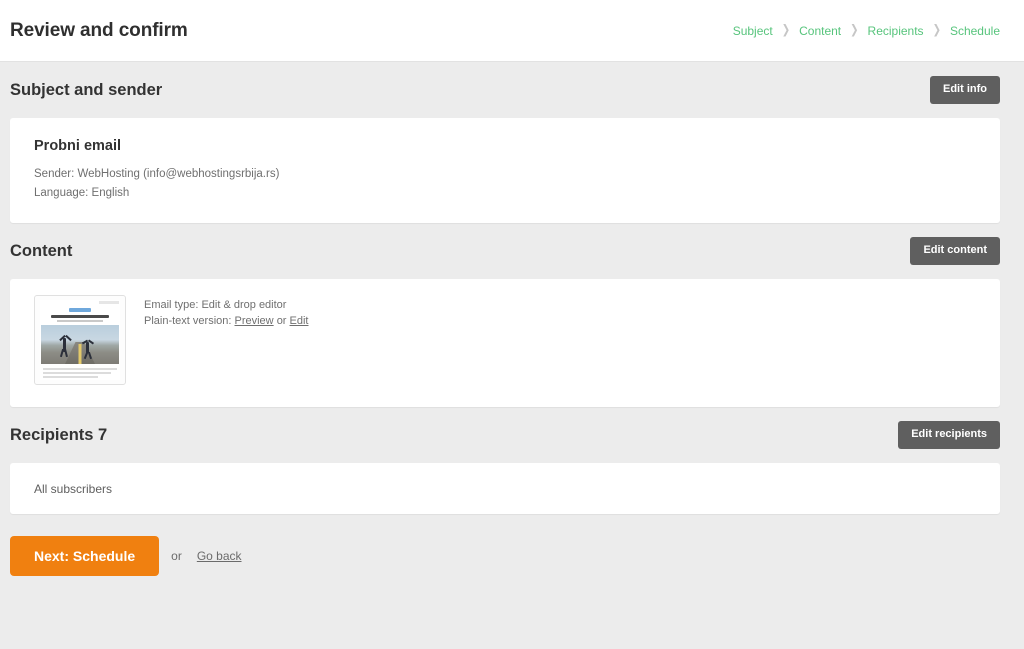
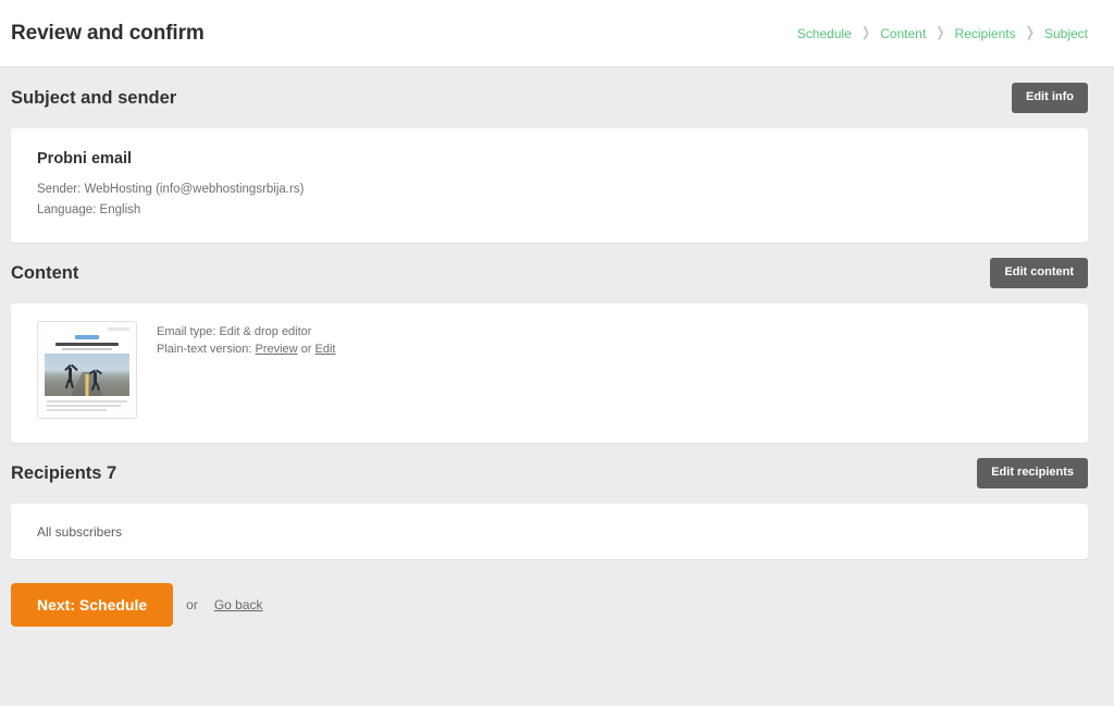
  Review and confirm
- Subject
+ Schedule
  ❯
  Content
  ❯
  Recipients
  ❯
- Schedule
+ Subject
  Subject and sender
  Edit info
  Probni email
  Sender: WebHosting (info@webhostingsrbija.rs)
  Language: English
  Content
  Edit content
  Email type: Edit & drop editor
  Plain-text version: Preview or Edit
  Recipients 7
  Edit recipients
  All subscribers
  Next: Schedule
  or
  Go back
